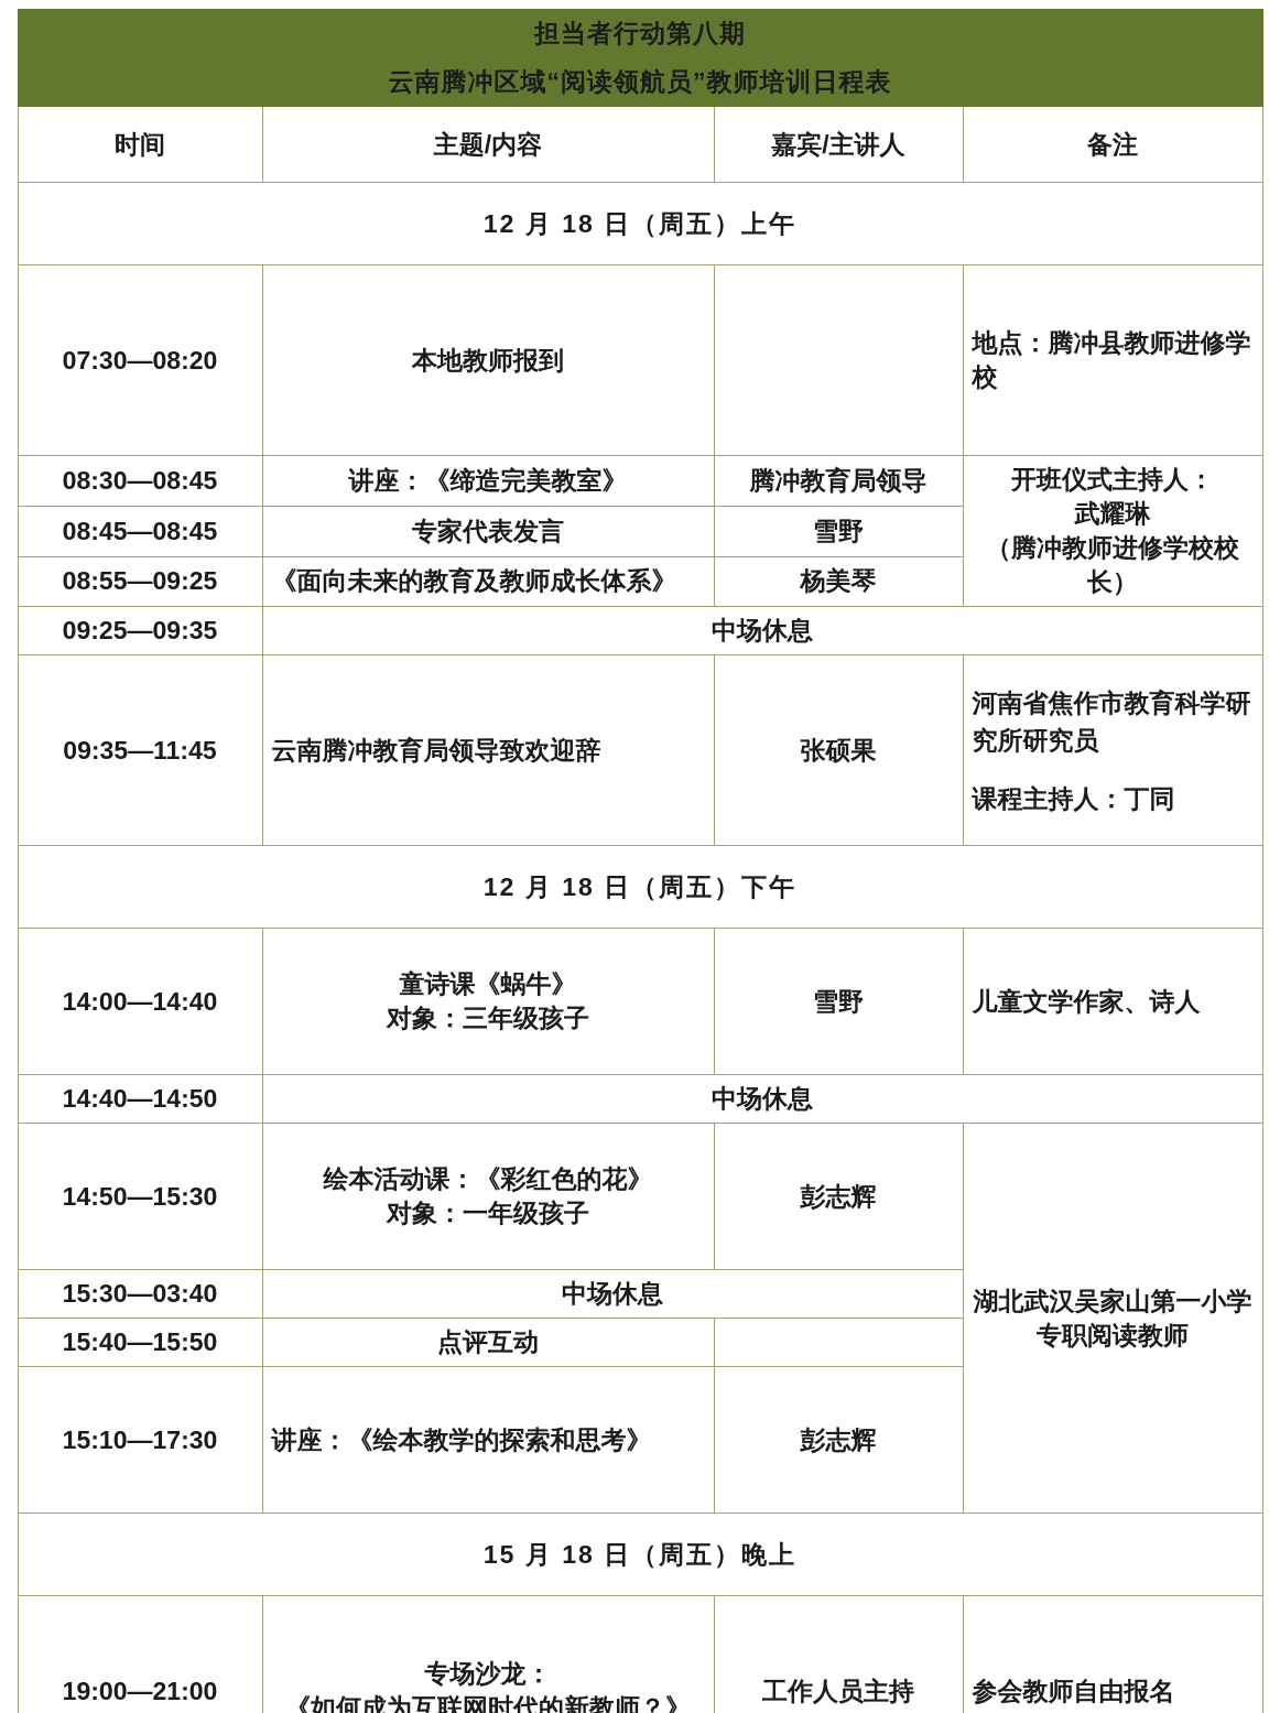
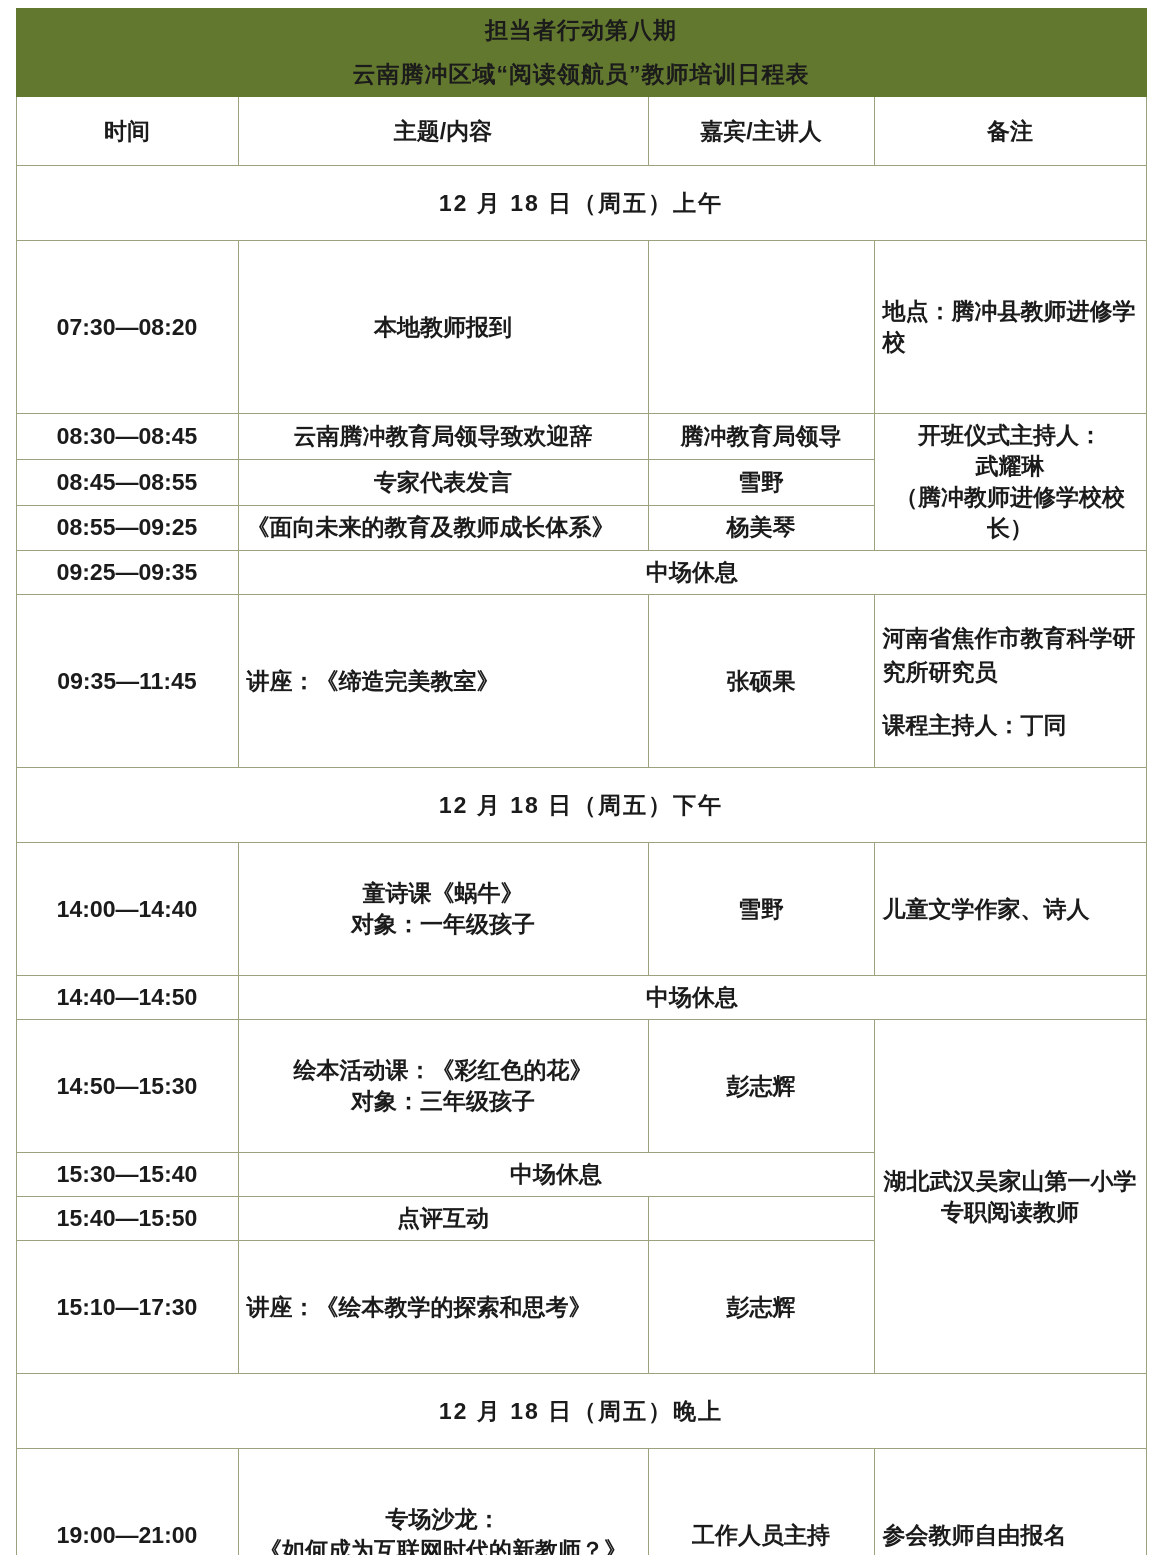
  担当者行动第八期
  云南腾冲区域“阅读领航员”教师培训日程表
  时间	主题/内容	嘉宾/主讲人	备注
  12 月 18 日（周五）上午
  07:30—08:20	本地教师报到		地点：腾冲县教师进修学校
- 08:30—08:45	讲座：《缔造完美教室》	腾冲教育局领导	开班仪式主持人： 武耀琳 （腾冲教师进修学校校长）
+ 08:30—08:45	云南腾冲教育局领导致欢迎辞	腾冲教育局领导	开班仪式主持人： 武耀琳 （腾冲教师进修学校校长）
- 08:45—08:45	专家代表发言	雪野
+ 08:45—08:55	专家代表发言	雪野
  08:55—09:25	《面向未来的教育及教师成长体系》	杨美琴
  09:25—09:35	中场休息
- 09:35—11:45	云南腾冲教育局领导致欢迎辞	张硕果	河南省焦作市教育科学研究所研究员 课程主持人：丁同
+ 09:35—11:45	讲座：《缔造完美教室》	张硕果	河南省焦作市教育科学研究所研究员 课程主持人：丁同
  12 月 18 日（周五）下午
- 14:00—14:40	童诗课《蜗牛》 对象：三年级孩子	雪野	儿童文学作家、诗人
+ 14:00—14:40	童诗课《蜗牛》 对象：一年级孩子	雪野	儿童文学作家、诗人
  14:40—14:50	中场休息
- 14:50—15:30	绘本活动课：《彩红色的花》 对象：一年级孩子	彭志辉	湖北武汉吴家山第一小学专职阅读教师
+ 14:50—15:30	绘本活动课：《彩红色的花》 对象：三年级孩子	彭志辉	湖北武汉吴家山第一小学专职阅读教师
- 15:30—03:40	中场休息
+ 15:30—15:40	中场休息
  15:40—15:50	点评互动
  15:10—17:30	讲座：《绘本教学的探索和思考》	彭志辉
- 15 月 18 日（周五）晚上
+ 12 月 18 日（周五）晚上
  19:00—21:00	专场沙龙： 《如何成为互联网时代的新教师？》	工作人员主持	参会教师自由报名
